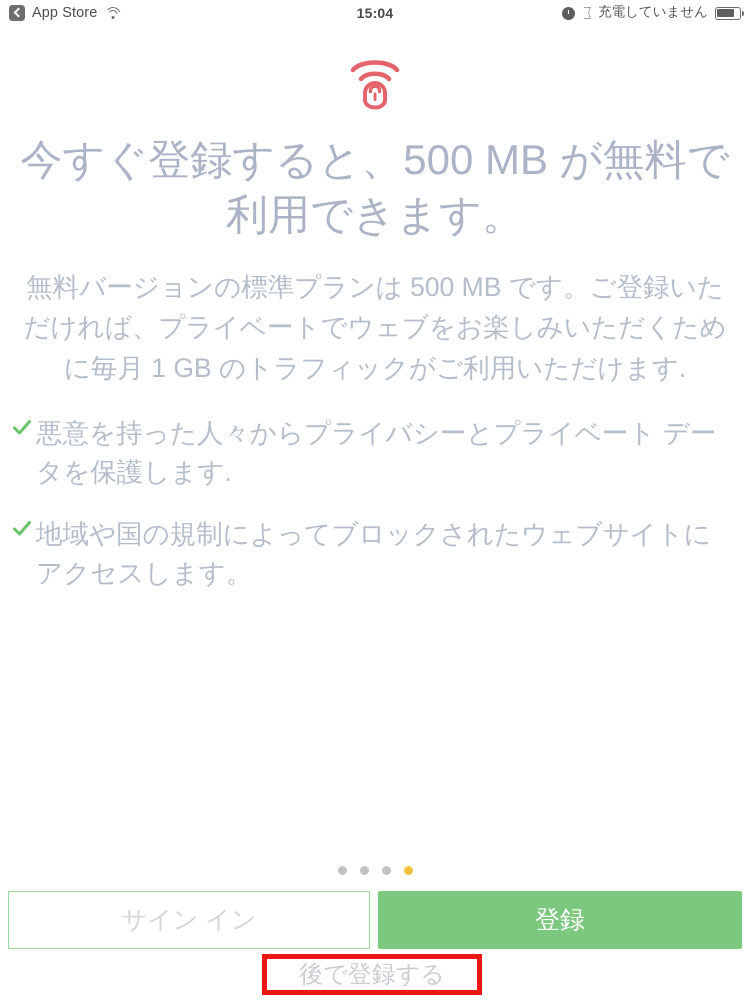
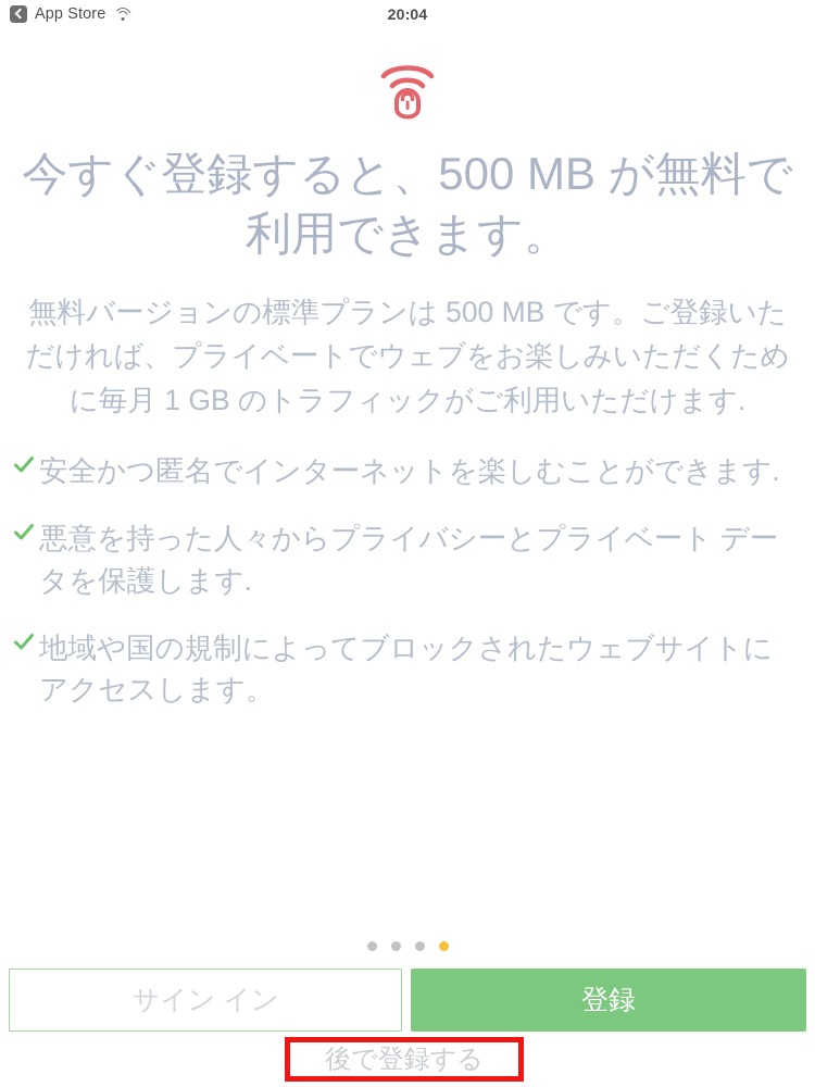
  App Store
- 15:04
+ 20:04
- 充電していません
  今すぐ登録すると、500 MB が無料で利用できます。
  無料バージョンの標準プランは 500 MB です。ご登録いただければ、プライベートでウェブをお楽しみいただくために毎月 1 GB のトラフィックがご利用いただけます.
+ 安全かつ匿名でインターネットを楽しむことができます.
  悪意を持った人々からプライバシーとプライベート データを保護します.
  地域や国の規制によってブロックされたウェブサイトにアクセスします。
  サイン イン
  登録
  後で登録する
